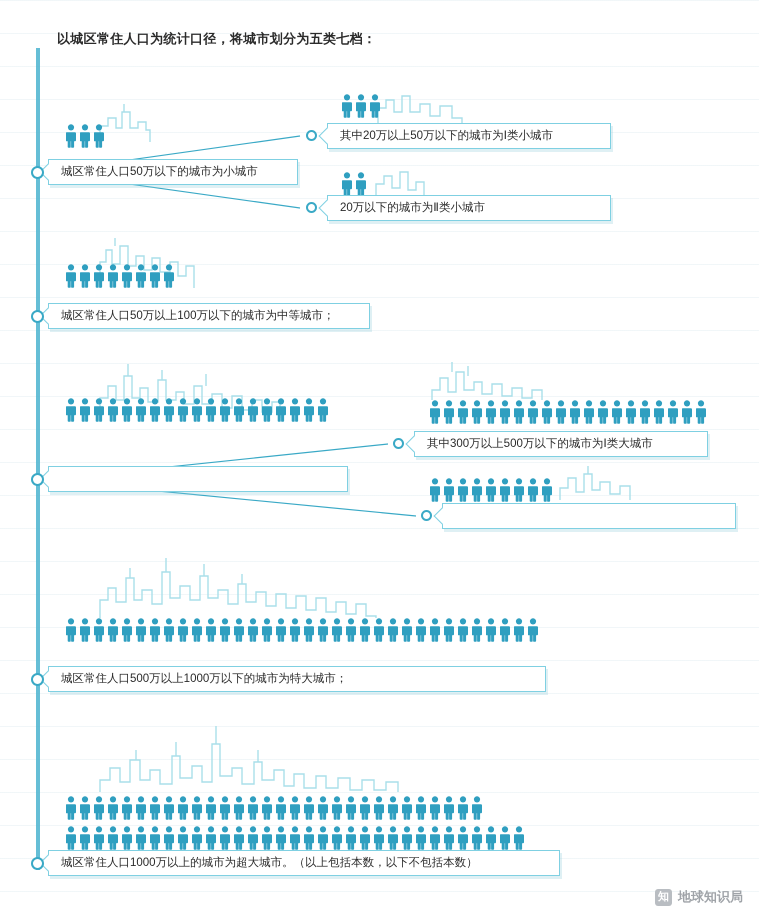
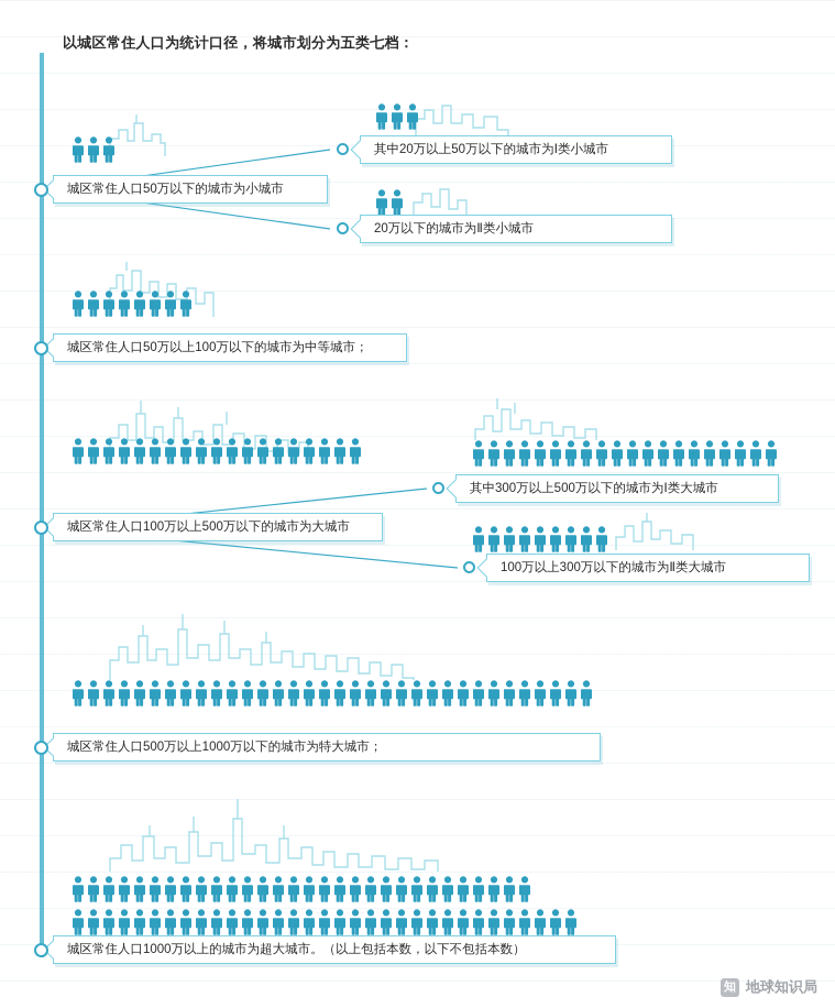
  以城区常住人口为统计口径，将城市划分为五类七档：
  其中20万以上50万以下的城市为Ⅰ类小城市
  城区常住人口50万以下的城市为小城市
  20万以下的城市为Ⅱ类小城市
  城区常住人口50万以上100万以下的城市为中等城市；
  其中300万以上500万以下的城市为Ⅰ类大城市
+ 城区常住人口100万以上500万以下的城市为大城市
+ 100万以上300万以下的城市为Ⅱ类大城市
  城区常住人口500万以上1000万以下的城市为特大城市；
  城区常住人口1000万以上的城市为超大城市。（以上包括本数，以下不包括本数）
  知
  地球知识局
